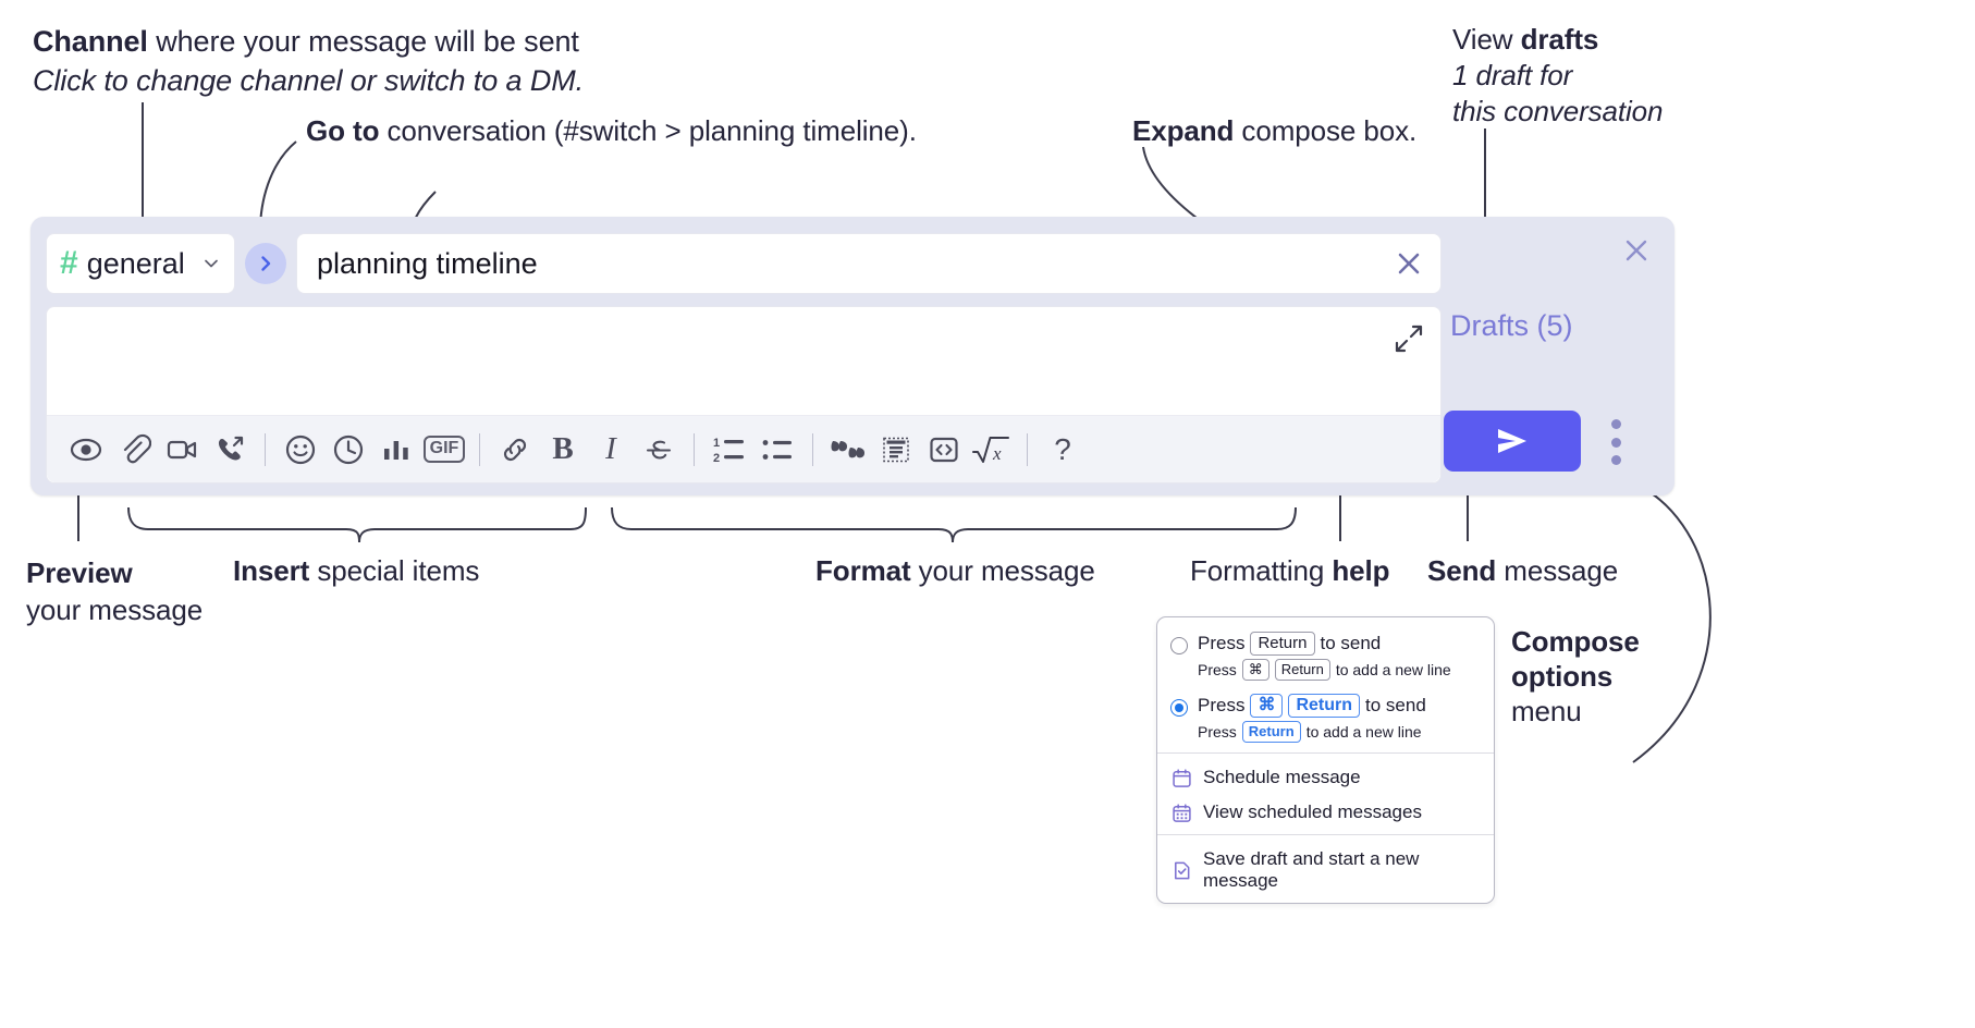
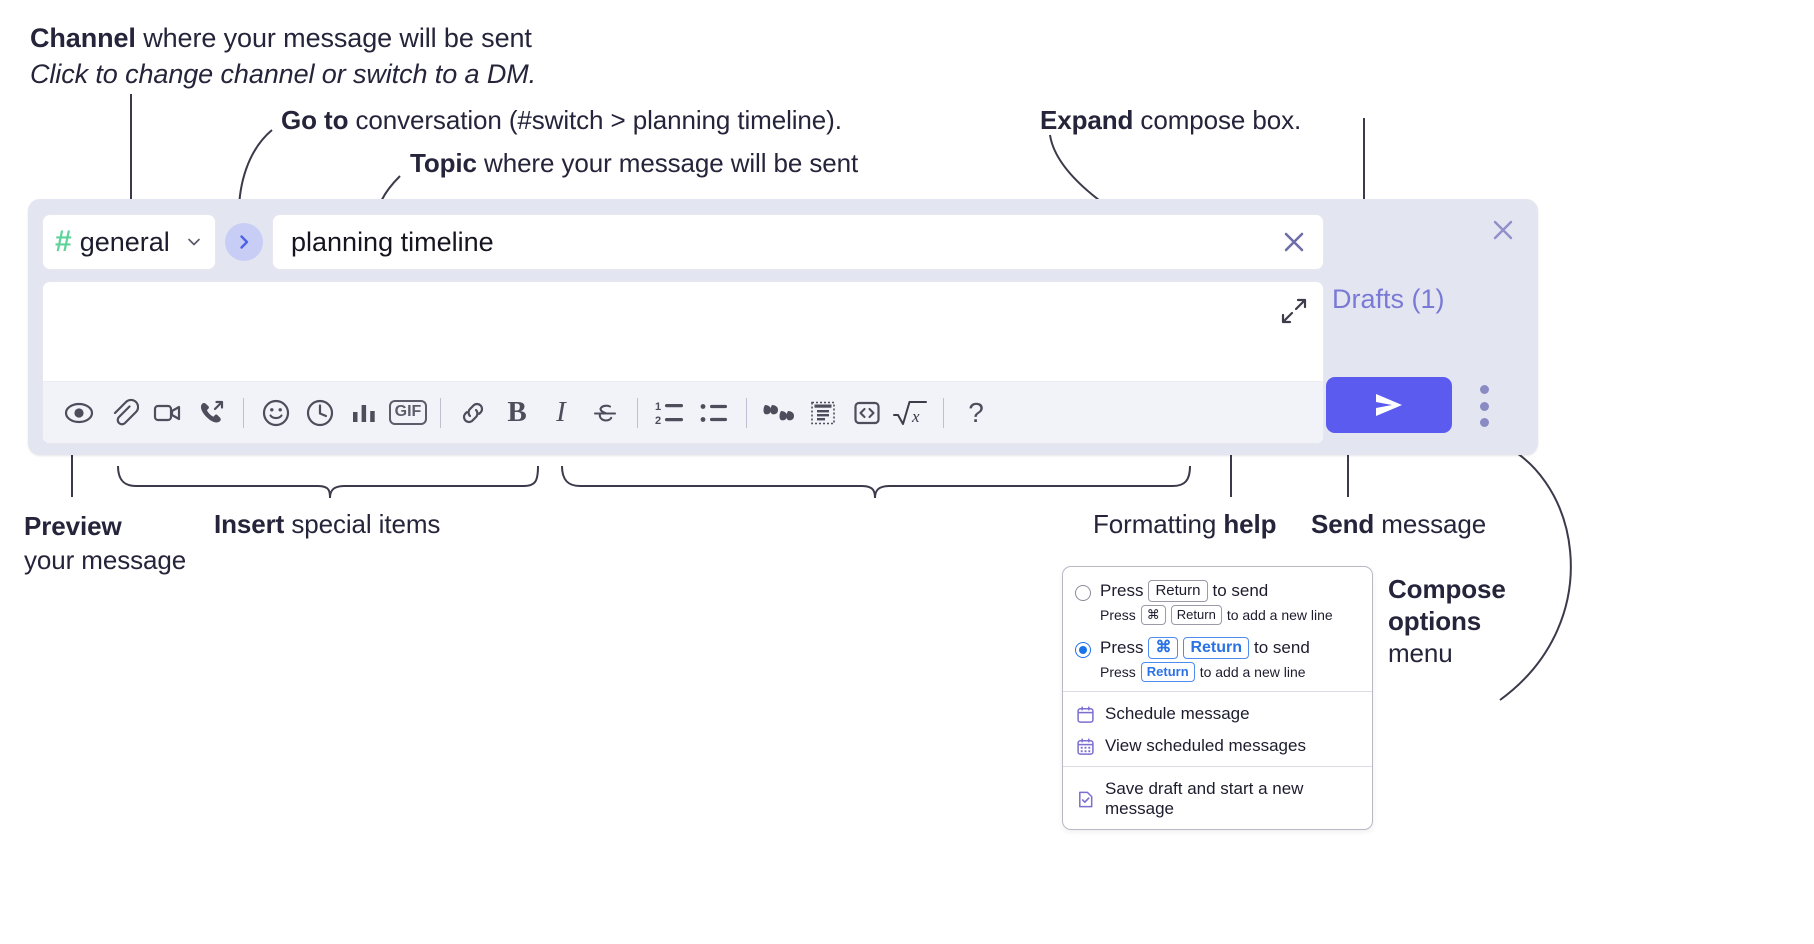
  Channel where your message will be sent
  Click to change channel or switch to a DM.
  Go to conversation (#switch > planning timeline).
+ Topic where your message will be sent
  Expand compose box.
- View drafts
- 1 draft for
- this conversation
  Preview
  your message
  Insert special items
- Format your message
  Formatting help
  Send message
  Compose
  options
  menu
  #
  general
  planning timeline
  GIF
  B
  I
  1
  2
  x
  ?
- Drafts (5)
+ Drafts (1)
  Press
  Return
  to send
  Press
  ⌘
  Return
  to add a new line
  Press
  ⌘
  Return
  to send
  Press
  Return
  to add a new line
  Schedule message
  View scheduled messages
  Save draft and start a new message
